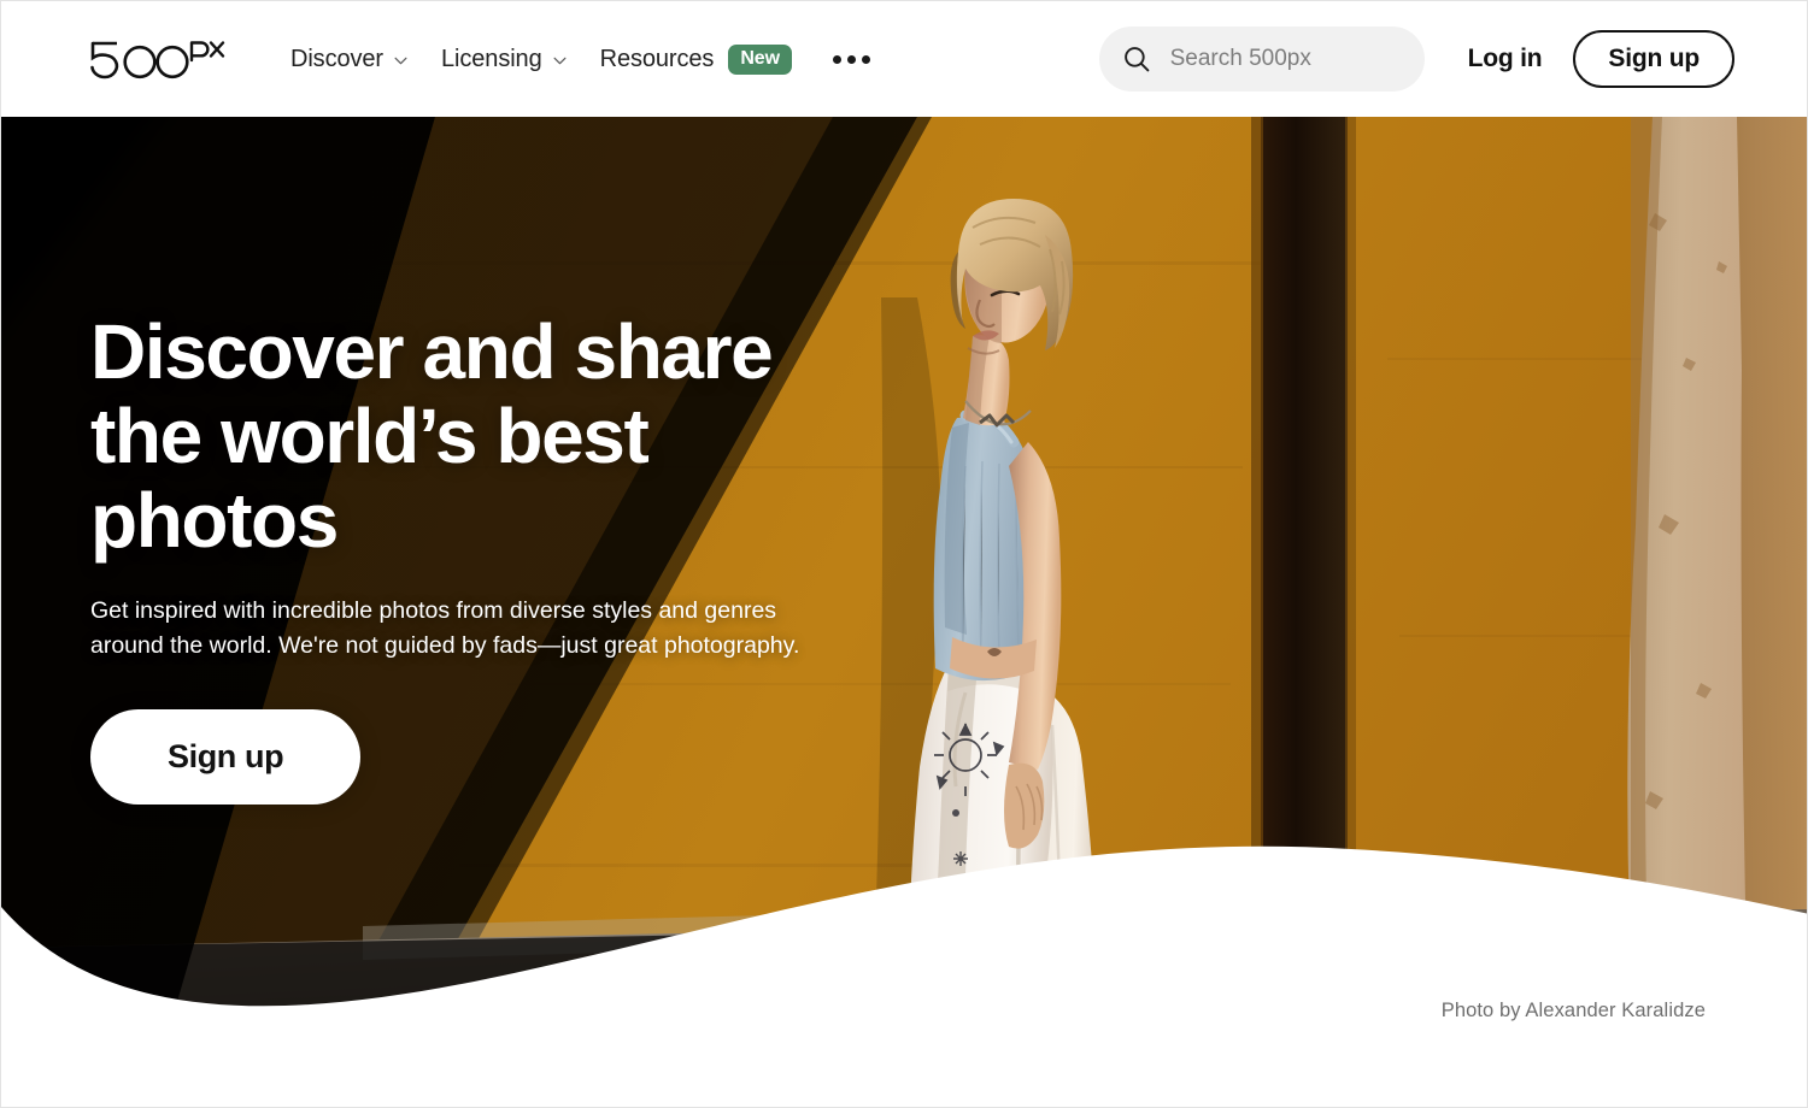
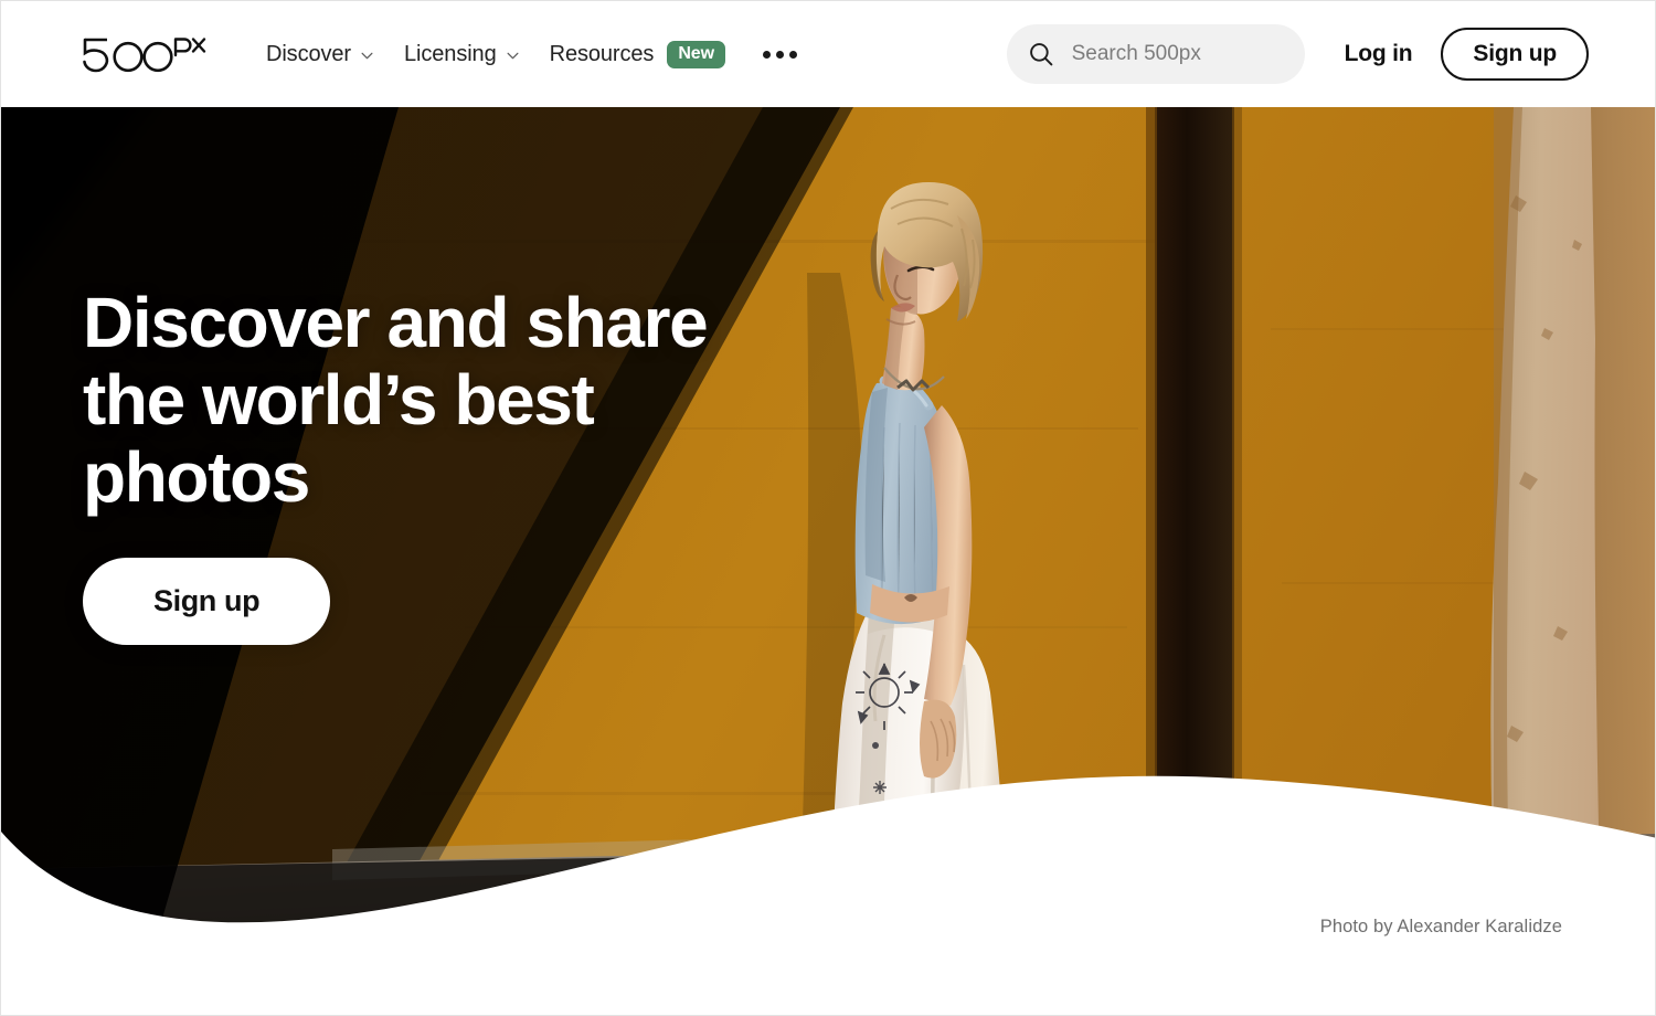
  Discover
  Licensing
  Resources
  New
  Search 500px
  Log in
  Sign up
  Discover and share
  the world’s best
  photos
- Get inspired with incredible photos from diverse styles and genres
- around the world. We're not guided by fads—just great photography.
  Sign up
  Photo by Alexander Karalidze
